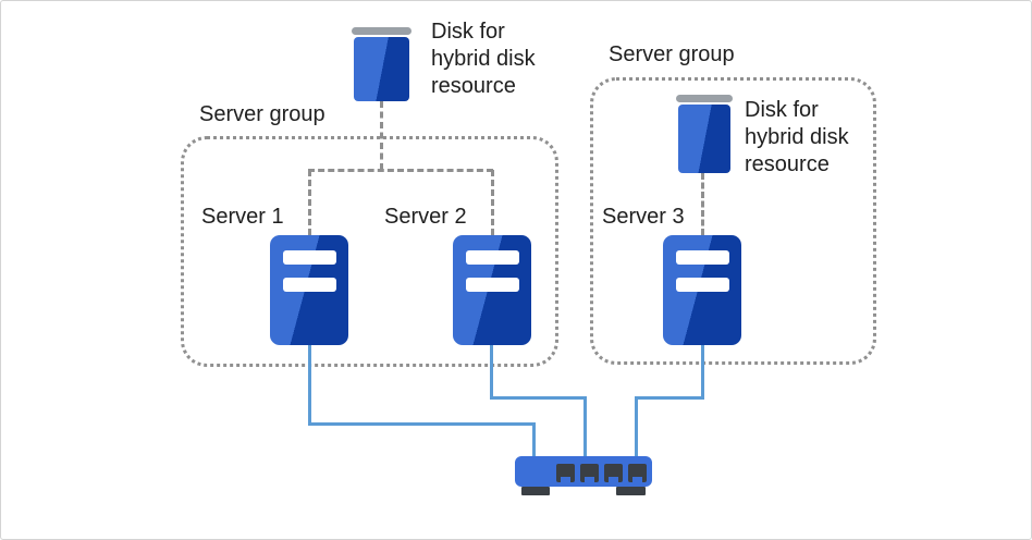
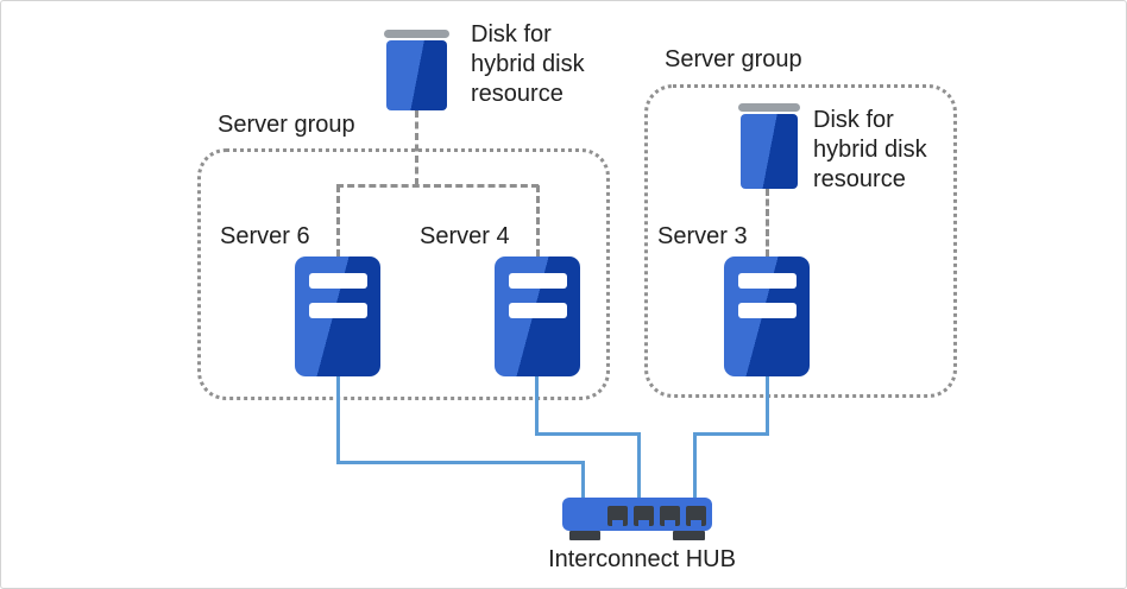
  Server group
  Server group
  Disk for hybrid disk resource
  Disk for hybrid disk resource
- Server 1
+ Server 6
- Server 2
+ Server 4
  Server 3
+ Interconnect HUB
